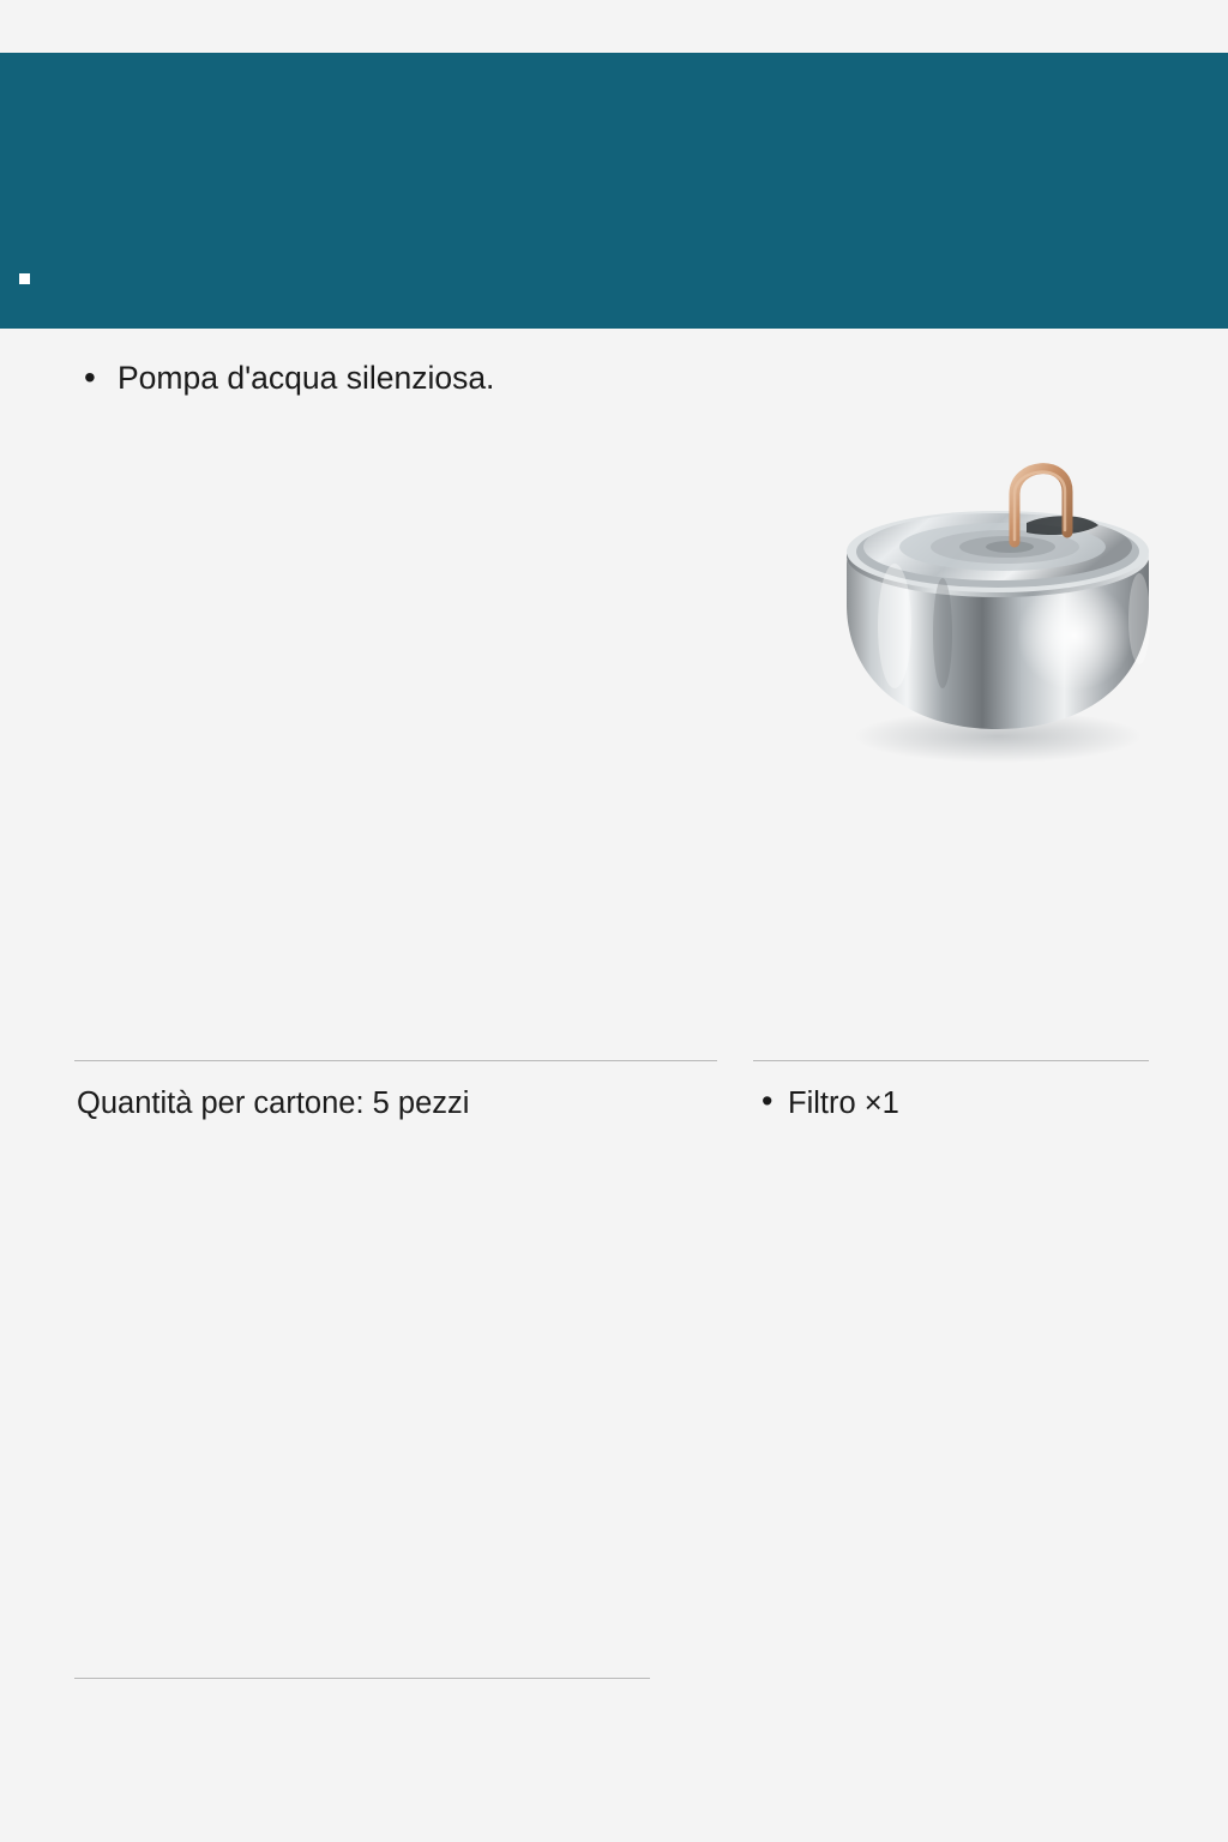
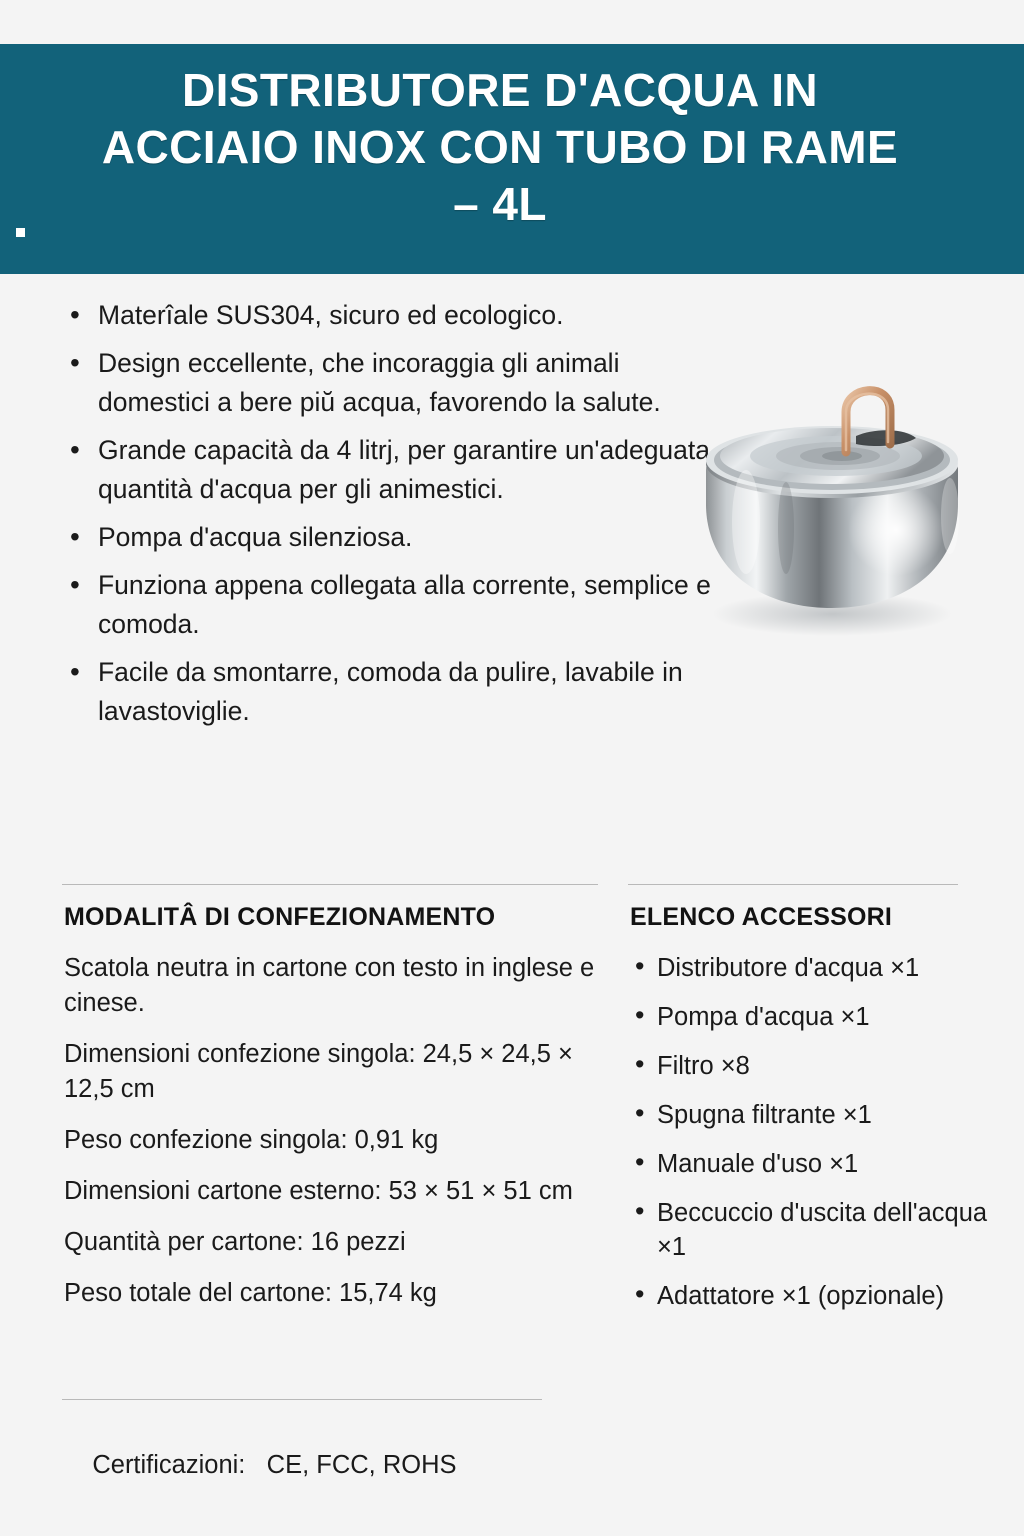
+ DISTRIBUTORE D'ACQUA IN ACCIAIO INOX CON TUBO DI RAME – 4L
+ Materîale SUS304, sicuro ed ecologico.
+ Design eccellente, che incoraggia gli animali domestici a bere piŭ acqua, favorendo la salute.
+ Grande capacità da 4 litrj, per garantire un'adeguata quantità d'acqua per gli animestici.
  Pompa d'acqua silenziosa.
+ Funziona appena collegata alla corrente, semplice e comoda.
+ Facile da smontarre, comoda da pulire, lavabile in lavastoviglie.
+ MODALITÂ DI CONFEZIONAMENTO
+ Scatola neutra in cartone con testo in inglese e cinese.
+ Dimensioni confezione singola: 24,5 × 24,5 × 12,5 cm
+ Peso confezione singola: 0,91 kg
+ Dimensioni cartone esterno: 53 × 51 × 51 cm
- Quantità per cartone: 5 pezzi
+ Quantità per cartone: 16 pezzi
+ Peso totale del cartone: 15,74 kg
+ ELENCO ACCESSORI
+ Distributore d'acqua ×1
+ Pompa d'acqua ×1
- Filtro ×1
+ Filtro ×8
+ Spugna filtrante ×1
+ Manuale d'uso ×1
+ Beccuccio d'uscita dell'acqua ×1
+ Adattatore ×1 (opzionale)
+ Certificazioni: CE, FCC, ROHS
